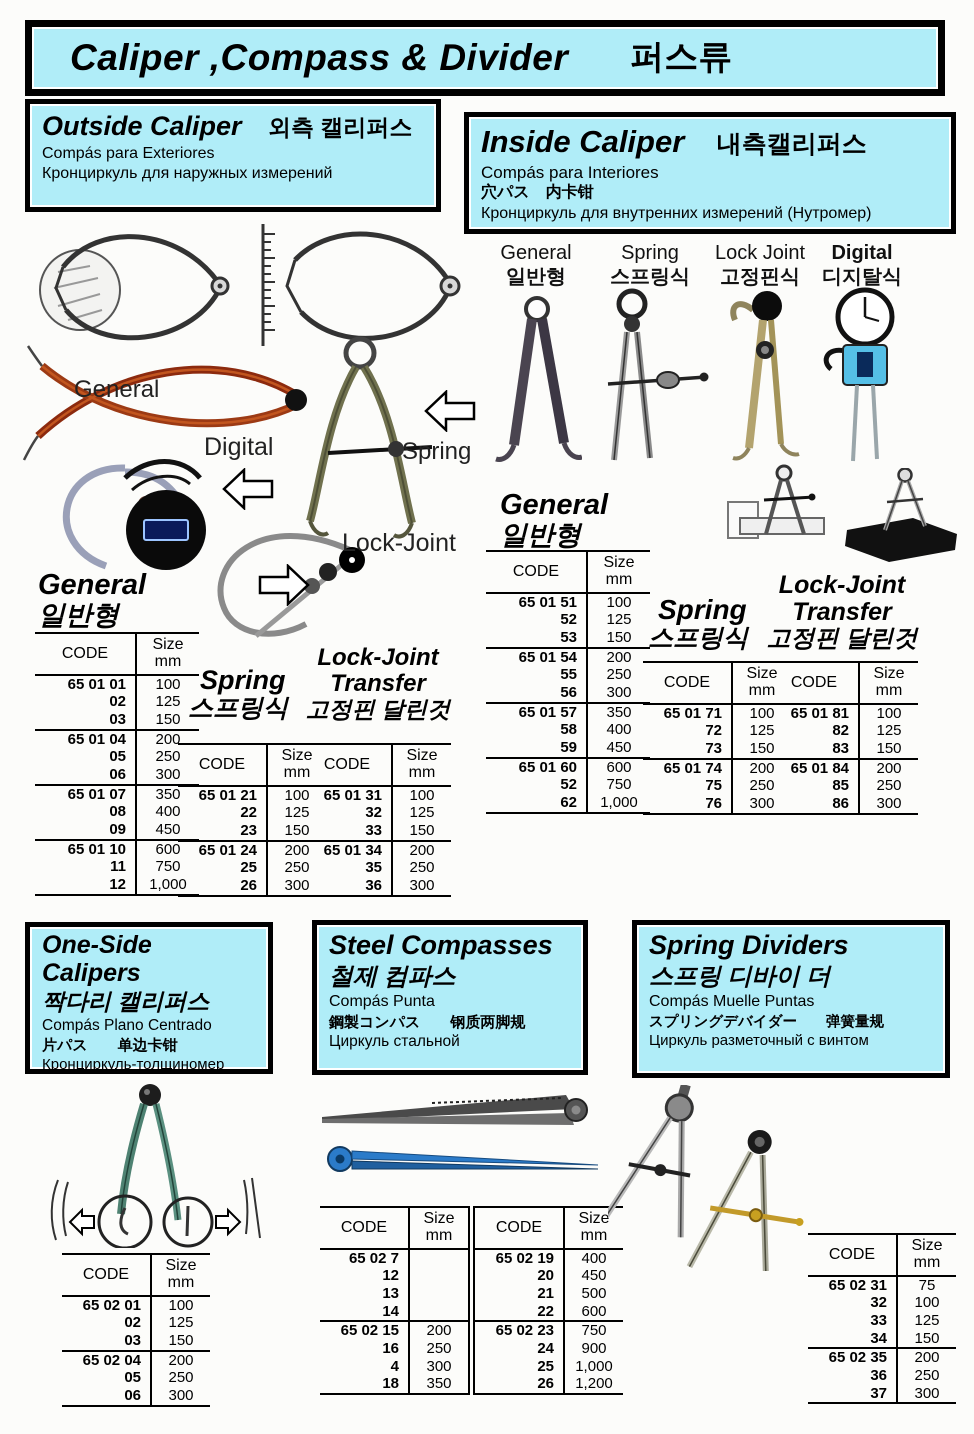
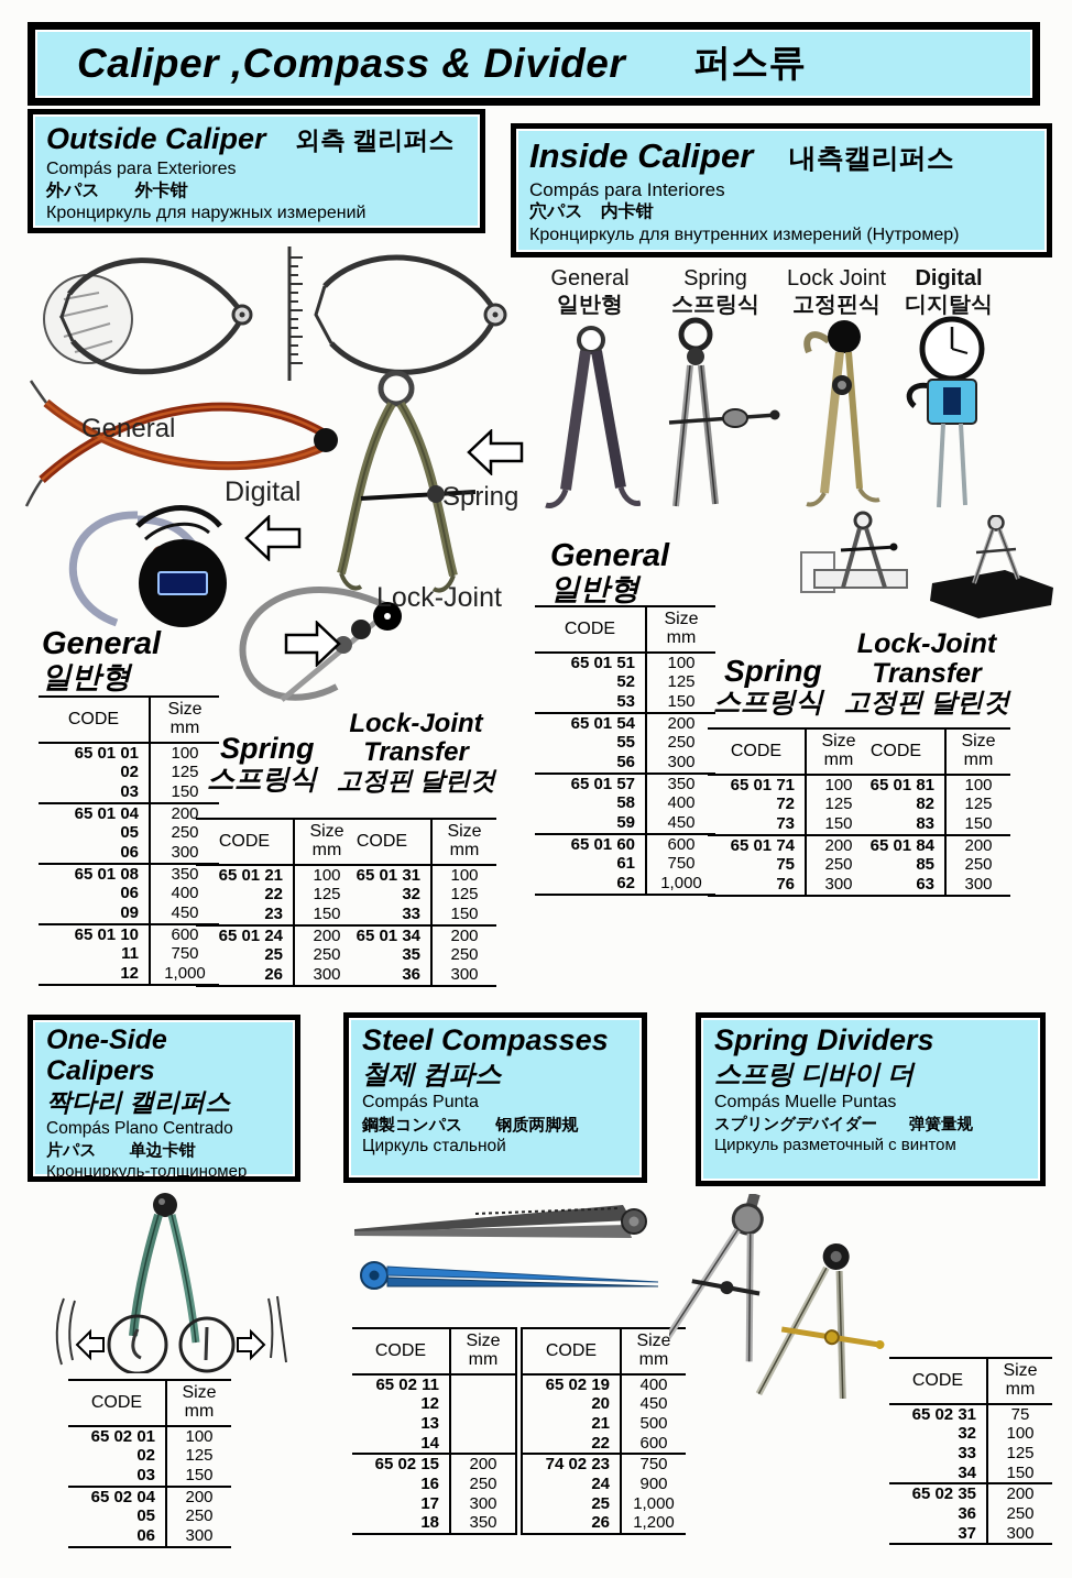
  Caliper ,Compass & Divider
  퍼스류
  Outside Caliper 외측 캘리퍼스
  Compás para Exteriores
+ 外パス 外卡钳
  Кронциркуль для наружных измерений
  Inside Caliper 내측캘리퍼스
  Compás para Interiores
  穴パス 内卡钳
  Кронциркуль для внутренних измерений (Нутромер)
  General
  Digital
  Spring
  Lock-Joint
  General
  일반형
  CODE	Sizemm
  65 01 01	100
  02	125
  03	150
  65 01 04	200
  05	250
  06	300
- 65 01 07	350
+ 65 01 08	350
- 08	400
+ 06	400
  09	450
  65 01 10	600
  11	750
  12	1,000
  Spring
  스프링식
  CODE	Sizemm
  65 01 21	100
  22	125
  23	150
  65 01 24	200
  25	250
  26	300
  Lock-Joint
  Transfer
  고정핀 달린것
  CODE	Sizemm
  65 01 31	100
  32	125
  33	150
  65 01 34	200
  35	250
  36	300
  General
  일반형
  Spring
  스프링식
  Lock Joint
  고정핀식
  Digital
  디지탈식
  General
  일반형
  CODE	Sizemm
  65 01 51	100
  52	125
  53	150
  65 01 54	200
  55	250
  56	300
  65 01 57	350
  58	400
  59	450
  65 01 60	600
- 52	750
+ 61	750
  62	1,000
  Spring
  스프링식
  CODE	Sizemm
  65 01 71	100
  72	125
  73	150
  65 01 74	200
  75	250
  76	300
  Lock-Joint
  Transfer
  고정핀 달린것
  CODE	Sizemm
  65 01 81	100
  82	125
  83	150
  65 01 84	200
  85	250
- 86	300
+ 63	300
  One-Side Calipers
  짝다리 캘리퍼스
  Compás Plano Centrado
  片パス 单边卡钳
  Кронциркуль-толщиномер
  Steel Compasses
  철제 컴파스
  Compás Punta
  鋼製コンパス 钢质两脚规
  Циркуль стальной
  Spring Dividers
  스프링 디바이 더
  Compás Muelle Puntas
  スプリングデバイダー 弹簧量规
  Циркуль разметочный с винтом
  CODE	Sizemm
  65 02 01	100
  02	125
  03	150
  65 02 04	200
  05	250
  06	300
  CODE	Sizemm
- 65 02 7
+ 65 02 11
  12
  13
  14
  65 02 15	200
  16	250
- 4	300
+ 17	300
  18	350
  CODE	Sizemm
  65 02 19	400
  20	450
  21	500
  22	600
- 65 02 23	750
+ 74 02 23	750
  24	900
  25	1,000
  26	1,200
  CODE	Sizemm
  65 02 31	75
  32	100
  33	125
  34	150
  65 02 35	200
  36	250
  37	300
